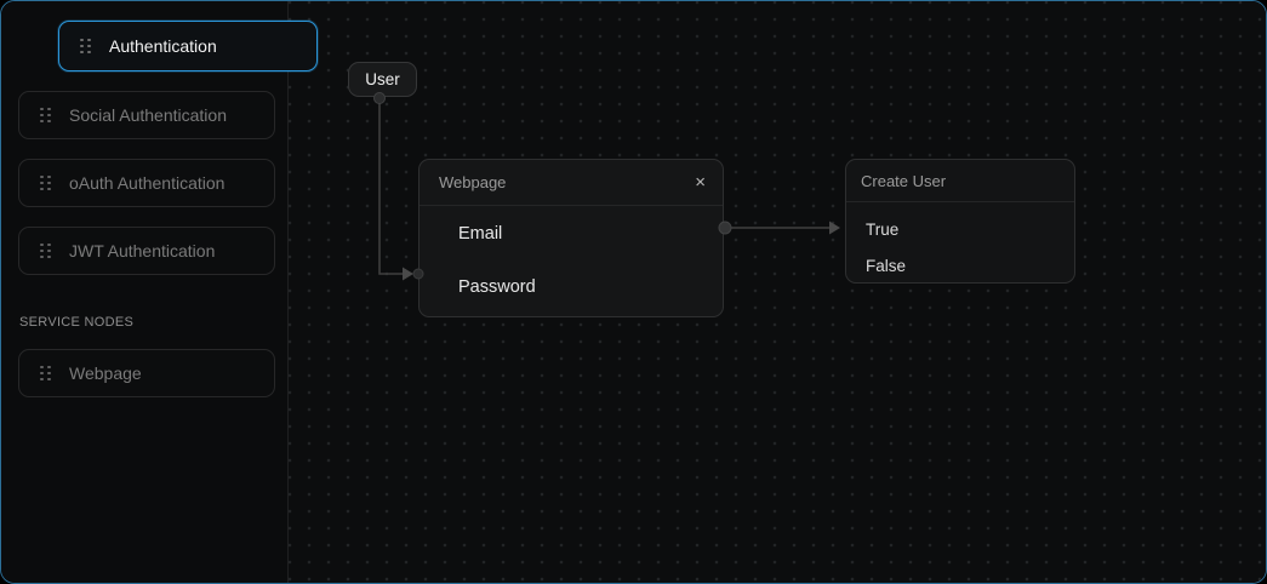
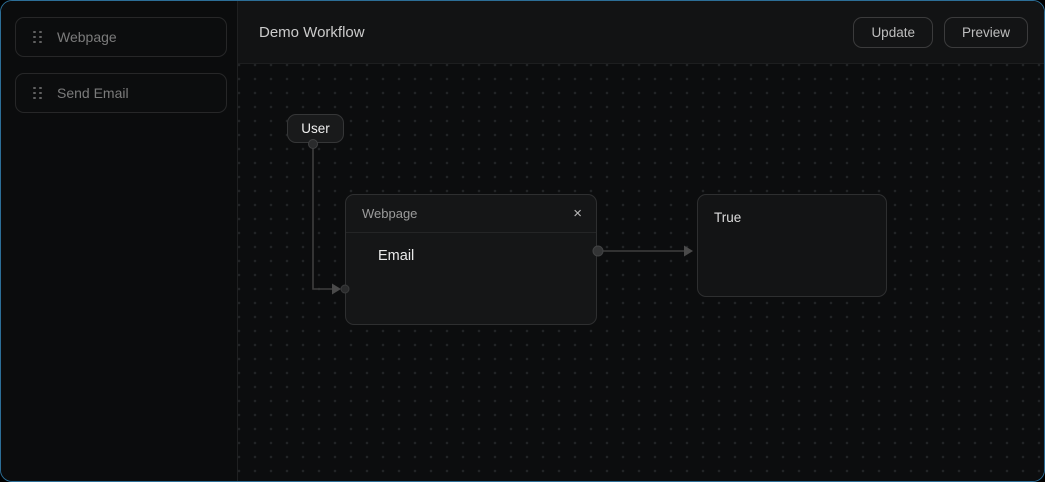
- Authentication
- Social Authentication
- oAuth Authentication
- JWT Authentication
- SERVICE NODES
  Webpage
+ Send Email
+ Demo Workflow
+ Update
+ Preview
  User
  Webpage
  ×
  Email
- Password
- Create User
  True
- False
